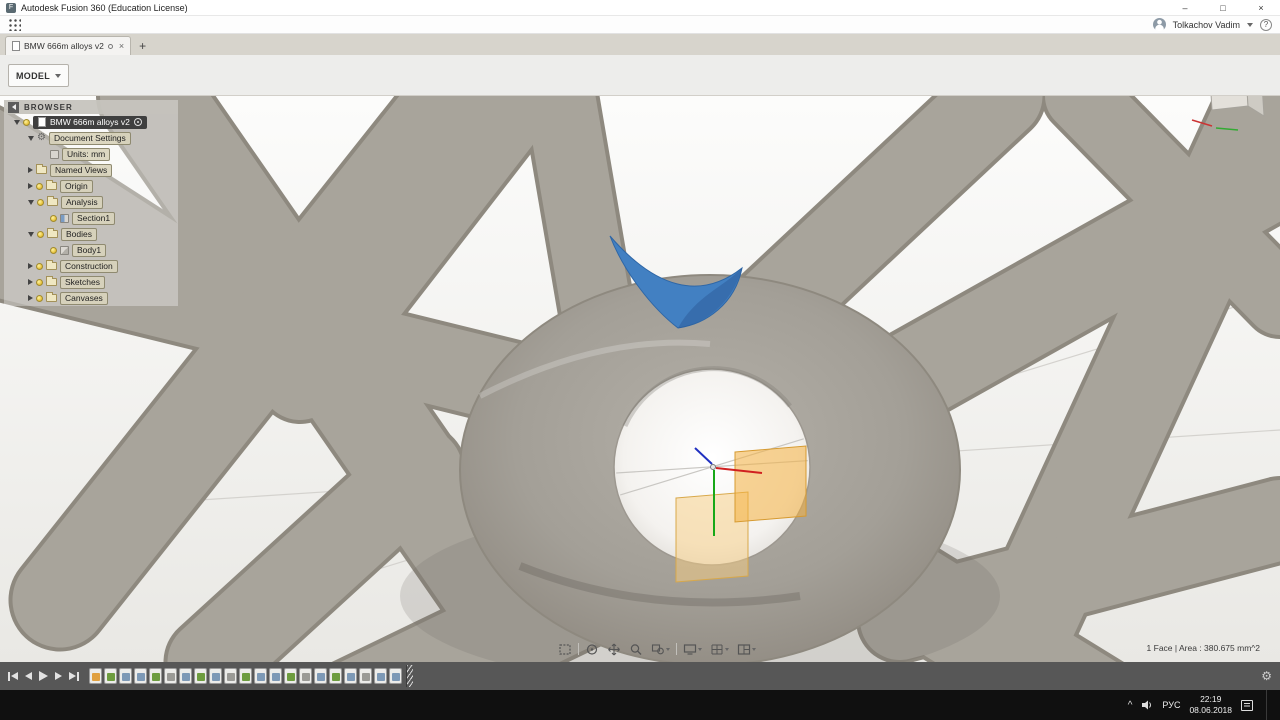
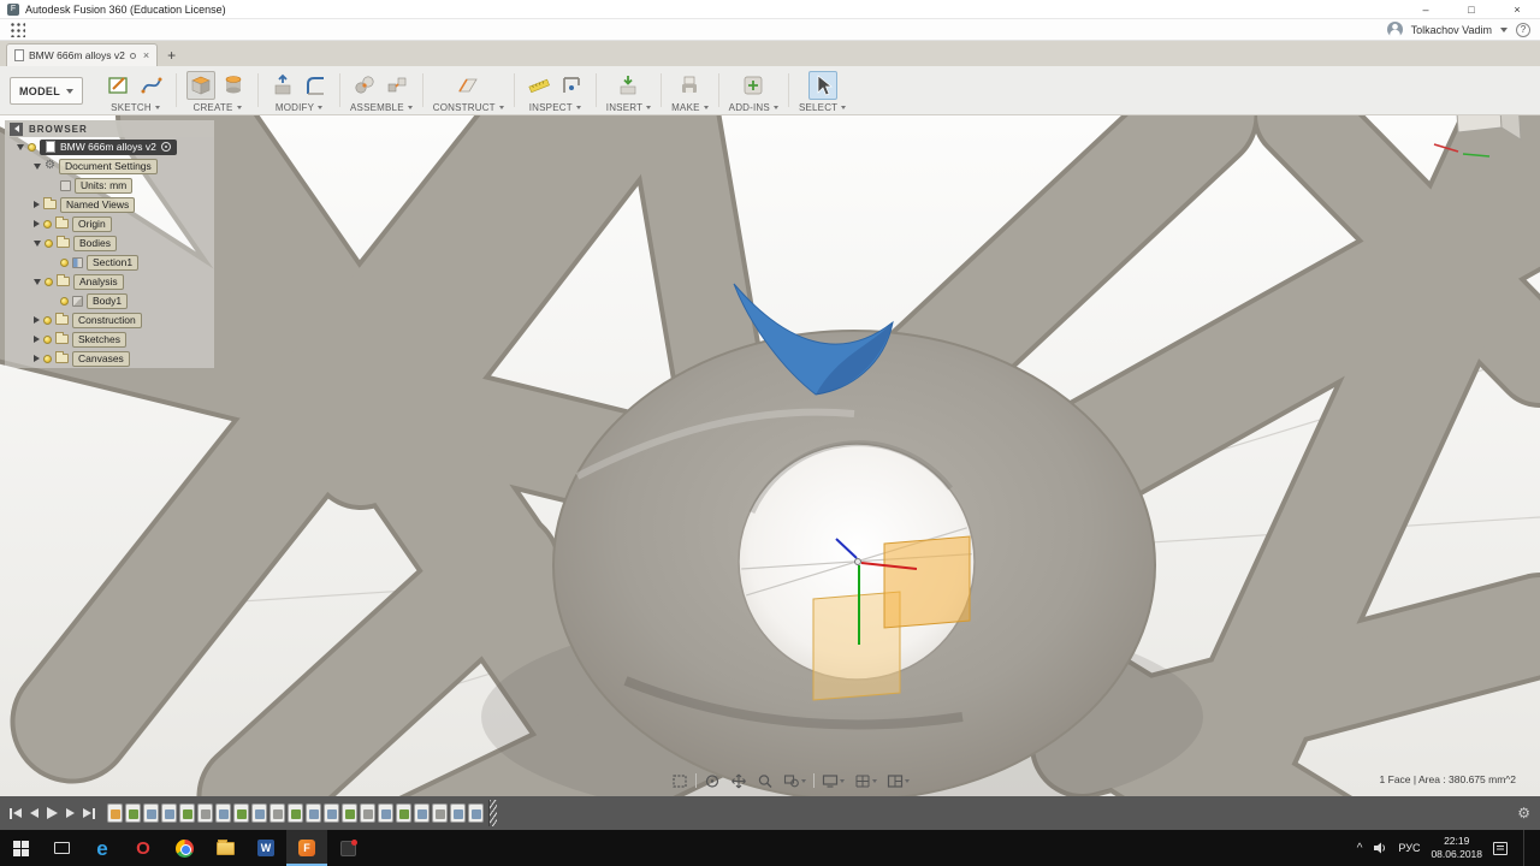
  Autodesk Fusion 360 (Education License)
  –
  □
  ×
  Tolkachov Vadim
  ?
  BMW 666m alloys v2
  ×
  +
  MODEL
+ SKETCH
+ CREATE
+ MODIFY
+ ASSEMBLE
+ CONSTRUCT
+ INSPECT
+ INSERT
+ MAKE
+ ADD-INS
+ SELECT
  BROWSER
  BMW 666m alloys v2
  ⚙
  Document Settings
  Units: mm
  Named Views
  Origin
- Analysis
+ Bodies
  Section1
- Bodies
+ Analysis
  Body1
  Construction
  Sketches
  Canvases
  1 Face | Area : 380.675 mm^2
  ⚙
+ e
+ O
+ W
+ F
  ^
  РУС
  22:19
  08.06.2018
